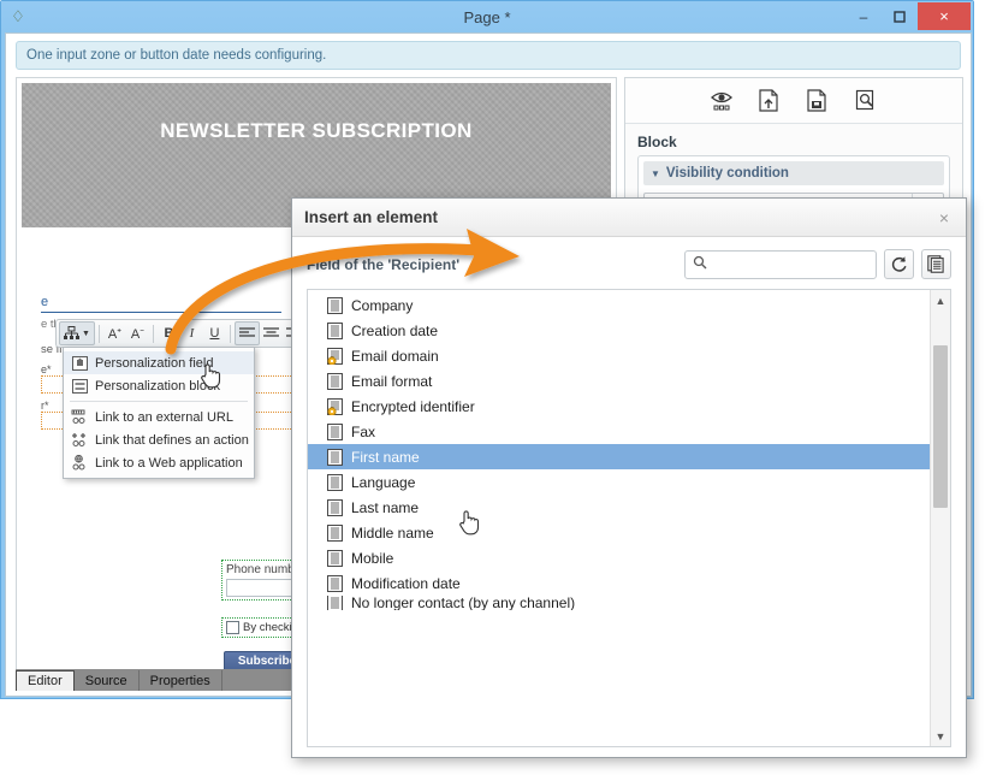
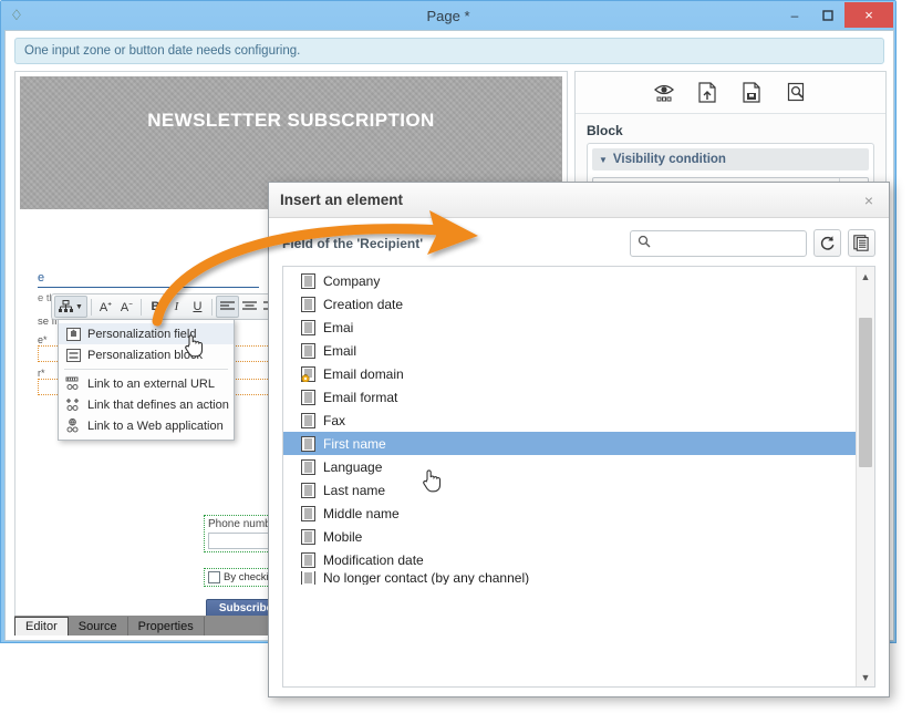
  ♢
  Page *
  –
  ×
  One input zone or button date needs configuring.
  NEWSLETTER SUBSCRIPTION
  e
  e*
  r*
  Phone num
  By check
  Subscrib
  A⁺
  A⁻
  B
  I
  U
  Personalization field
  Personalization blo
  Link to an external URL
  Link that defines an action
  Link to a Web application
  Block
  ▼
  Visibility condition
  Editor
  Source
  Properties
  Insert an element
  ×
  Field of the 'Recipient'
  Company
  Creation date
+ Emai
+ Email
  Email domain
  Email format
- Encrypted identifier
  Fax
  First name
  Language
  Last name
  Middle name
  Mobile
  Modification date
  No longer contact (by any channel)
  ▲
  ▼
